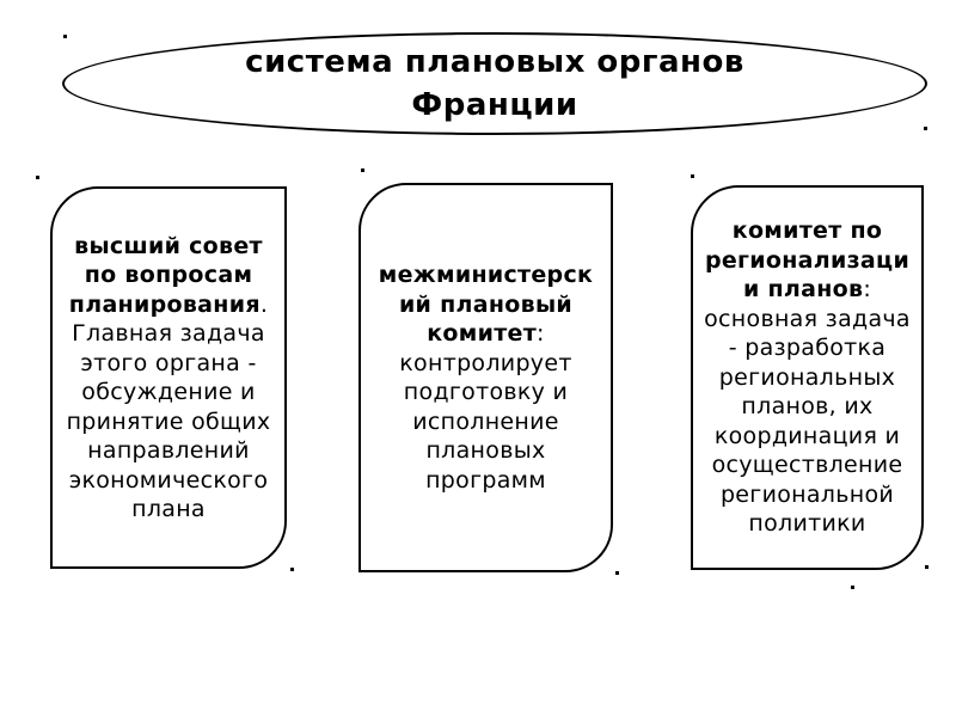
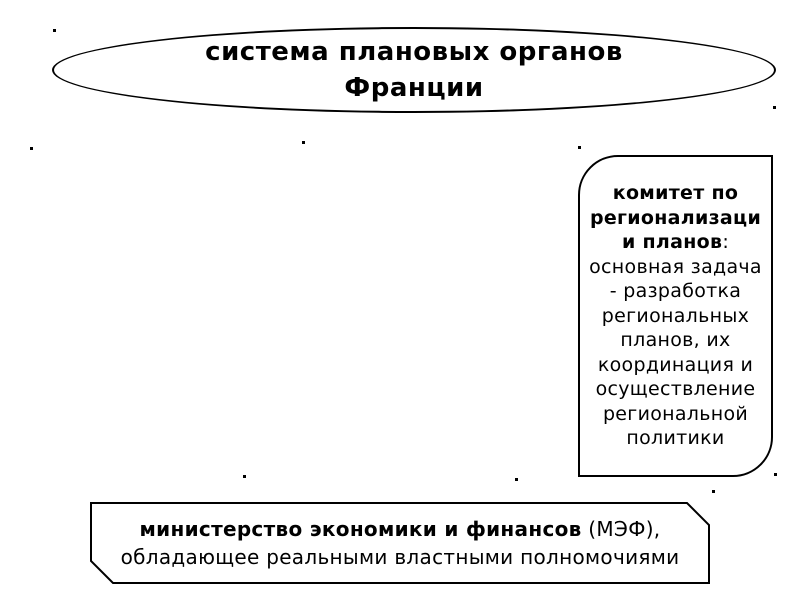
  система плановых органов
  Франции
- высший совет
- по вопросам
- планирования.
- Главная задача
- этого органа -
- обсуждение и
- принятие общих
- направлений
- экономического
- плана
- межминистерск
- ий плановый
- комитет:
- контролирует
- подготовку и
- исполнение
- плановых
- программ
  комитет по
  регионализаци
  и планов:
  основная задача
  - разработка
  региональных
  планов, их
  координация и
  осуществление
  региональной
  политики
+ министерство экономики и финансов (МЭФ),
+ обладающее реальными властными полномочиями
